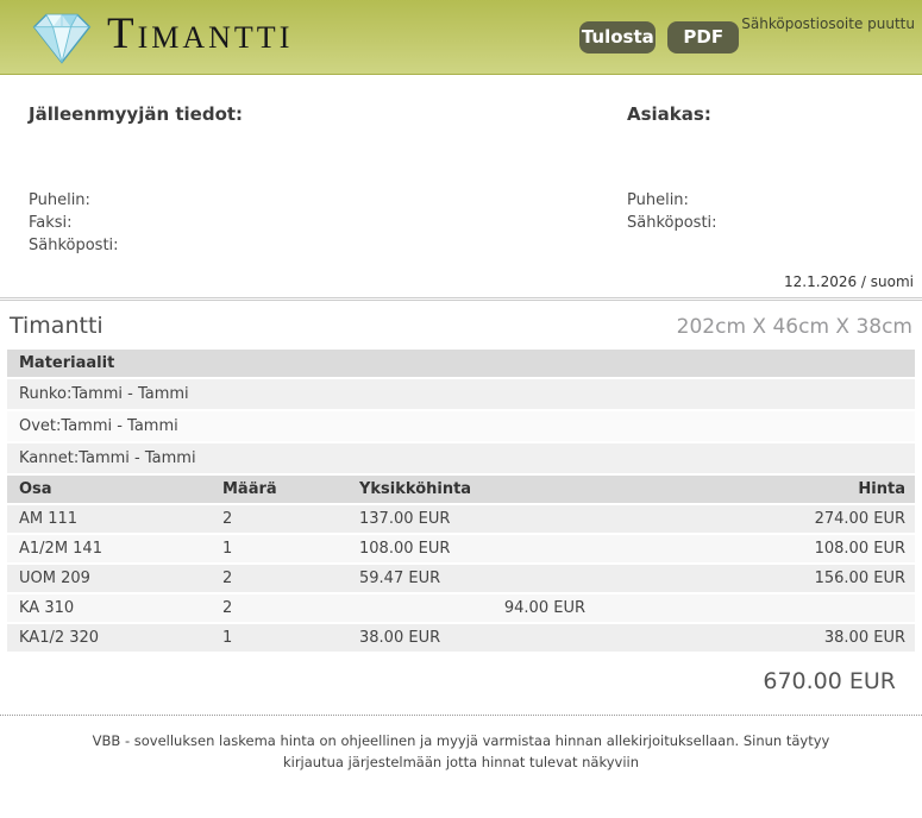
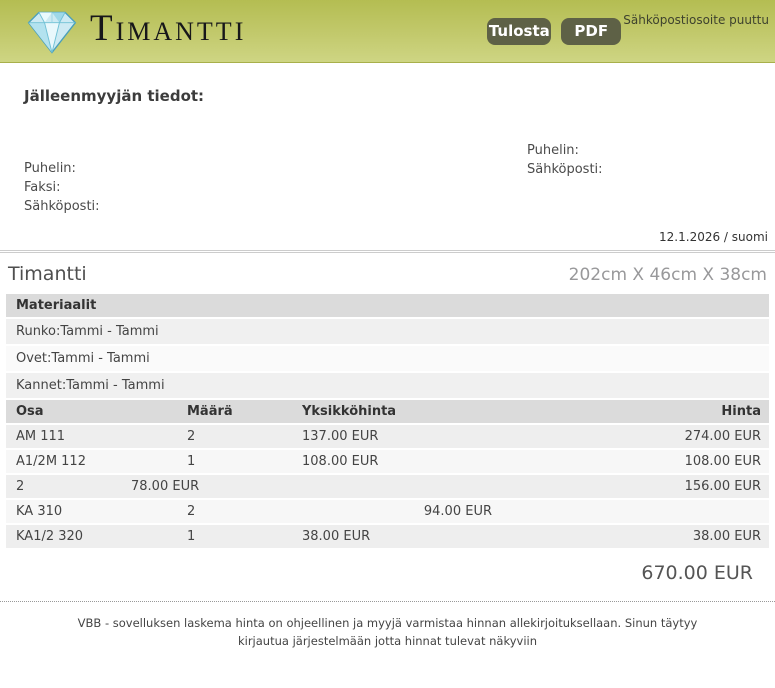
  Timantti
  Tulosta
  PDF
  Sähköpostiosoite puuttu
  Jälleenmyyjän tiedot:
  Puhelin:
  Faksi:
  Sähköposti:
- Asiakas:
  Puhelin:
  Sähköposti:
  12.1.2026 / suomi
  Timantti
  202cm X 46cm X 38cm
  Materiaalit
  Runko:Tammi - Tammi
  Ovet:Tammi - Tammi
  Kannet:Tammi - Tammi
  Osa
  Määrä
  Yksikköhinta
  Hinta
  AM 111
  2
  137.00 EUR
  274.00 EUR
- A1/2M 141
+ A1/2M 112
  1
  108.00 EUR
  108.00 EUR
- UOM 209
  2
- 59.47 EUR
+ 78.00 EUR
  156.00 EUR
  KA 310
  2
  94.00 EUR
  KA1/2 320
  1
  38.00 EUR
  38.00 EUR
  670.00 EUR
  VBB - sovelluksen laskema hinta on ohjeellinen ja myyjä varmistaa hinnan allekirjoituksellaan. Sinun täytyy kirjautua järjestelmään jotta hinnat tulevat näkyviin
